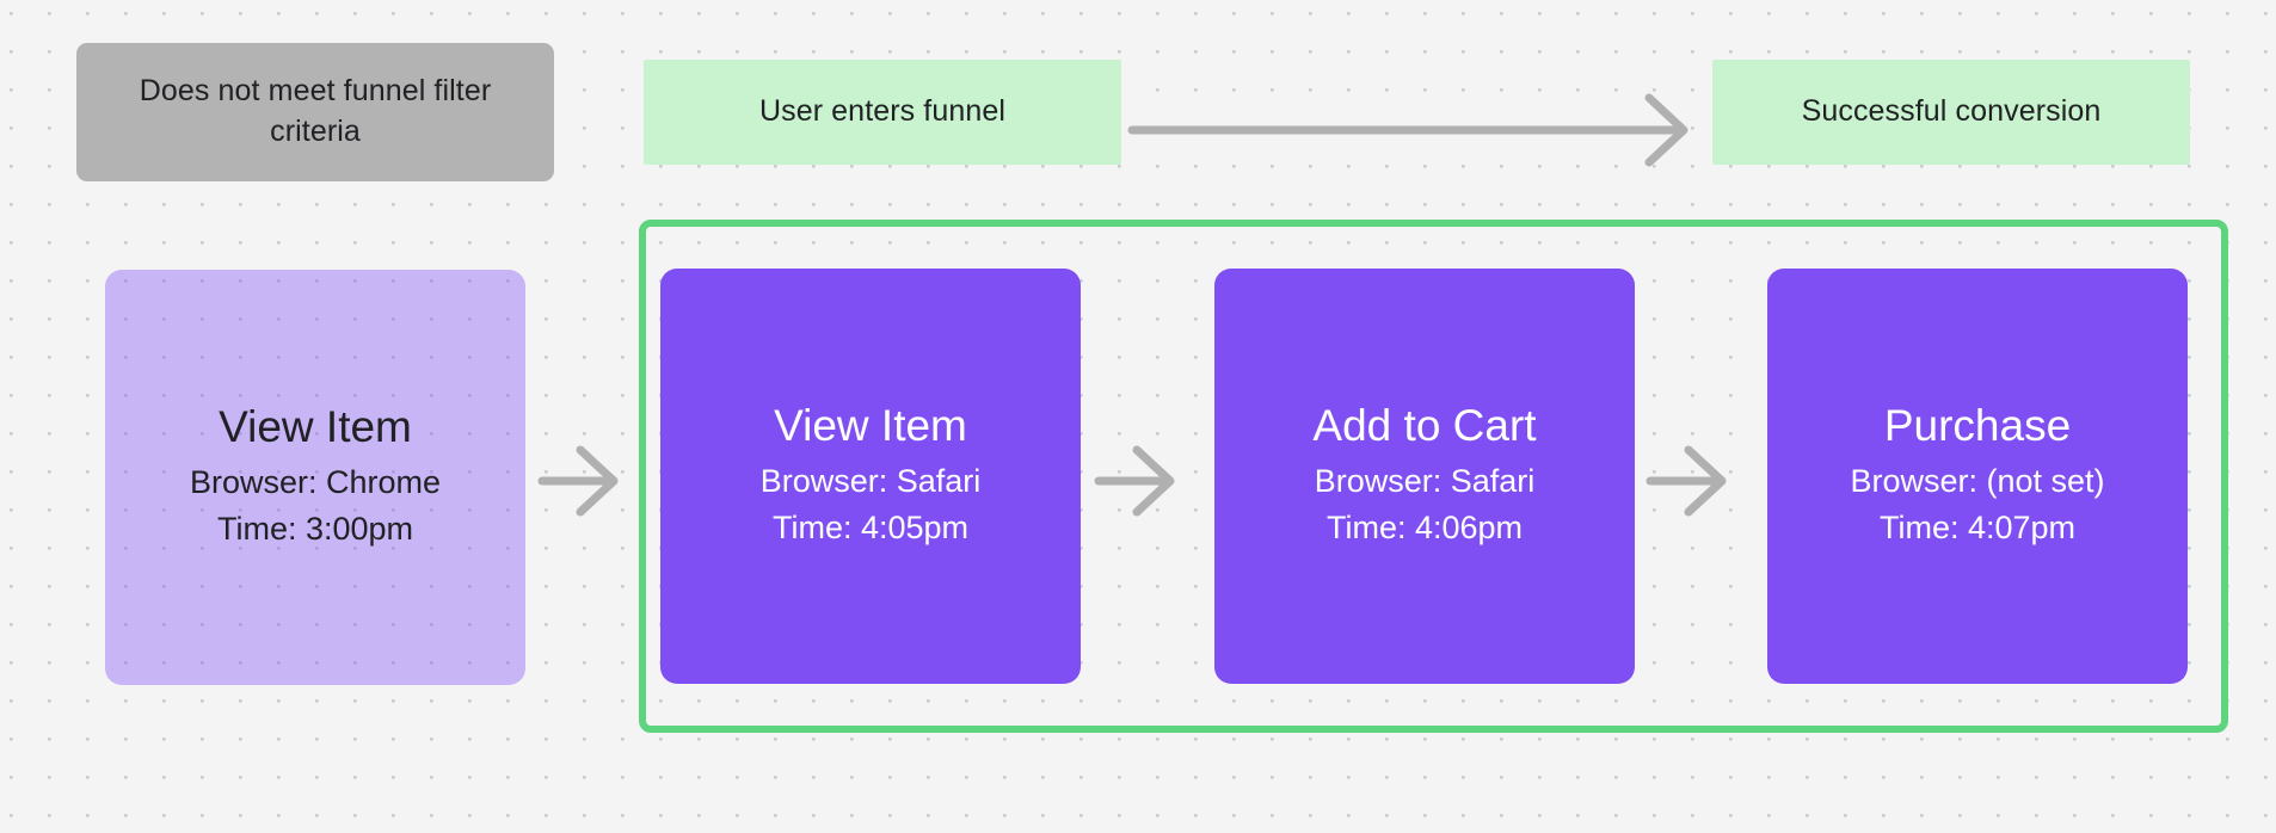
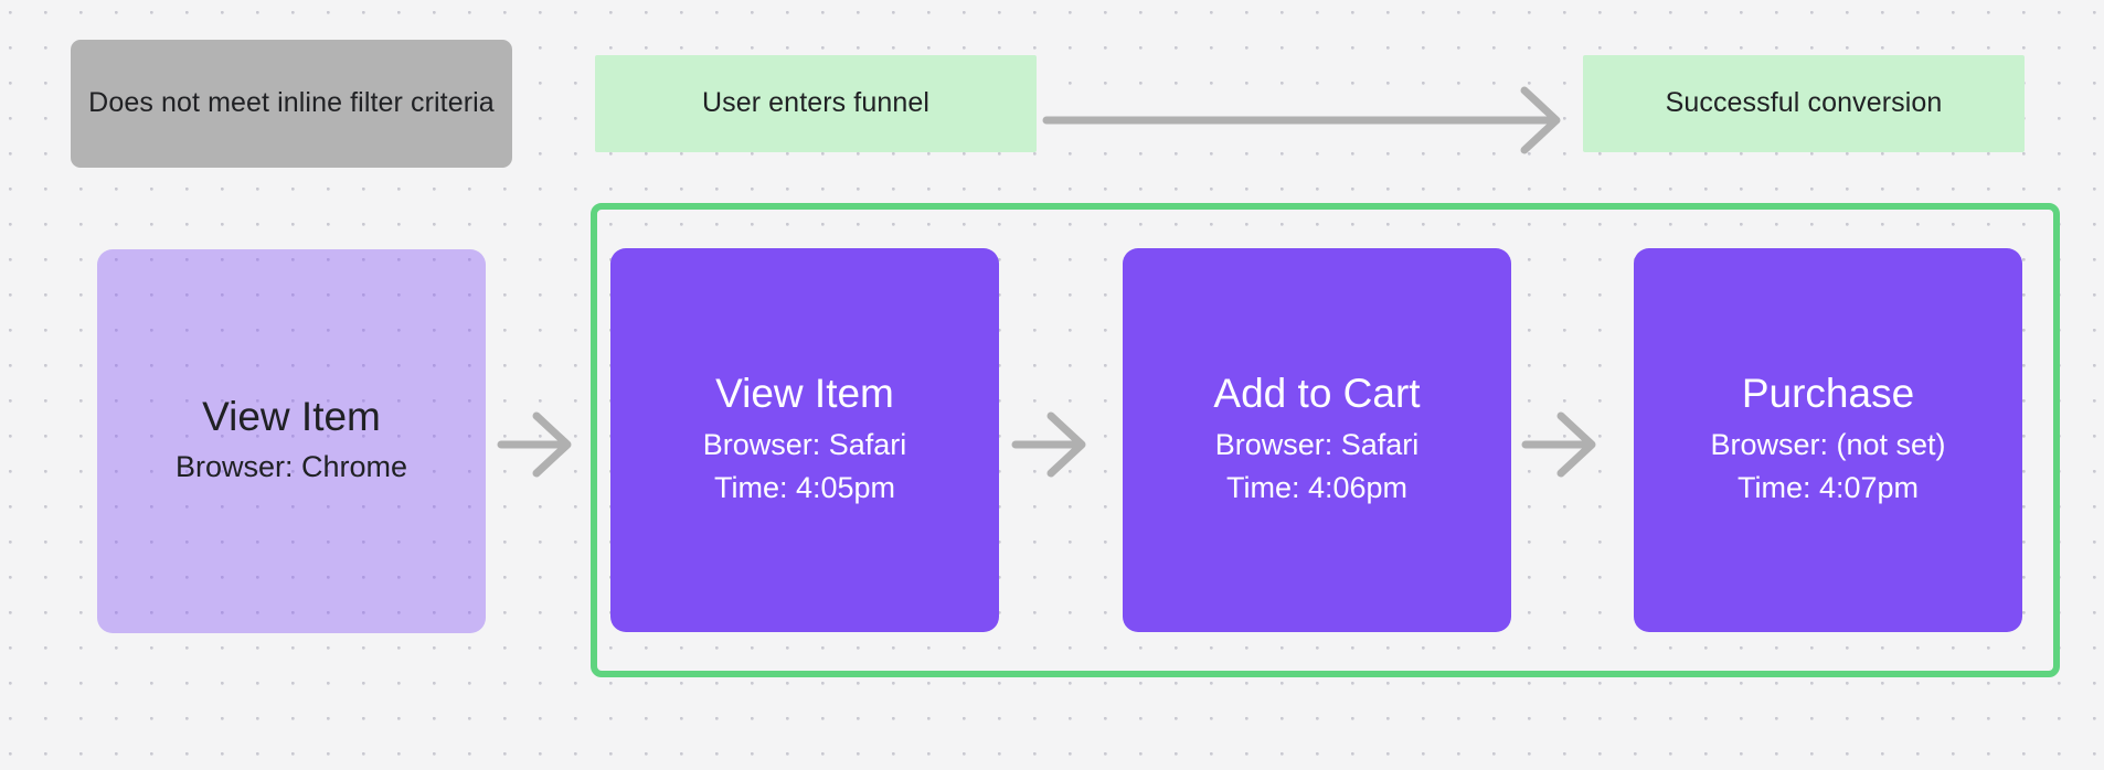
- Does not meet funnel filter criteria
+ Does not meet inline filter criteria
  User enters funnel
  Successful conversion
  View Item
  Browser: Chrome
- Time: 3:00pm
  View Item
  Browser: Safari
  Time: 4:05pm
  Add to Cart
  Browser: Safari
  Time: 4:06pm
  Purchase
  Browser: (not set)
  Time: 4:07pm
